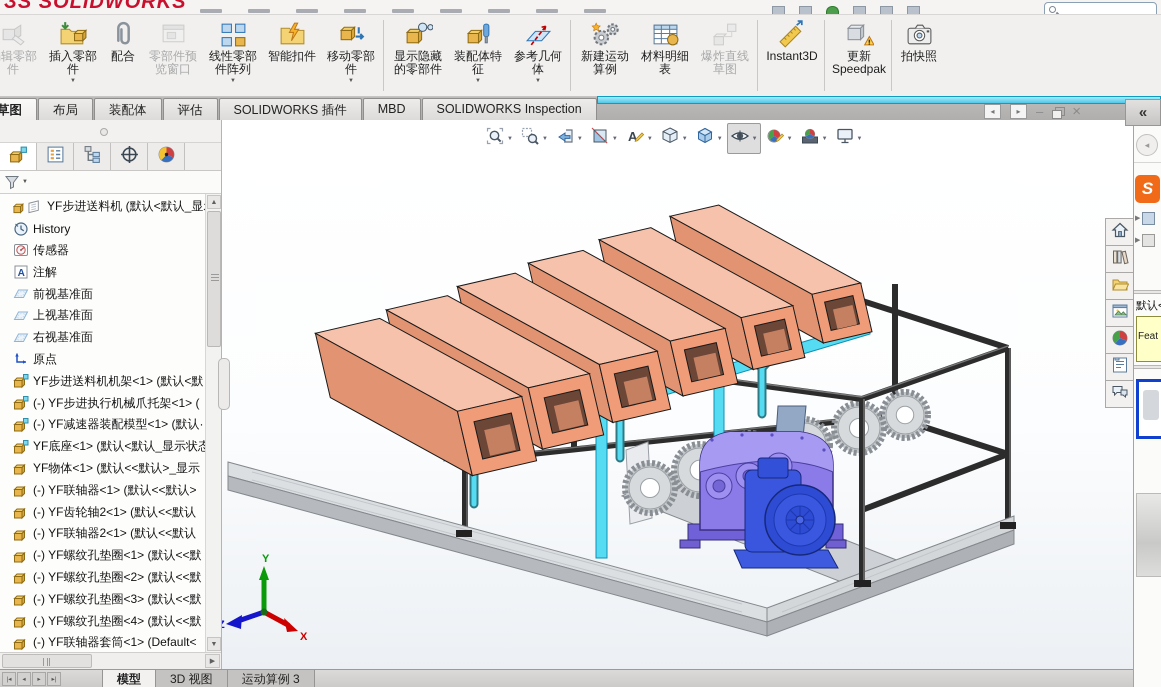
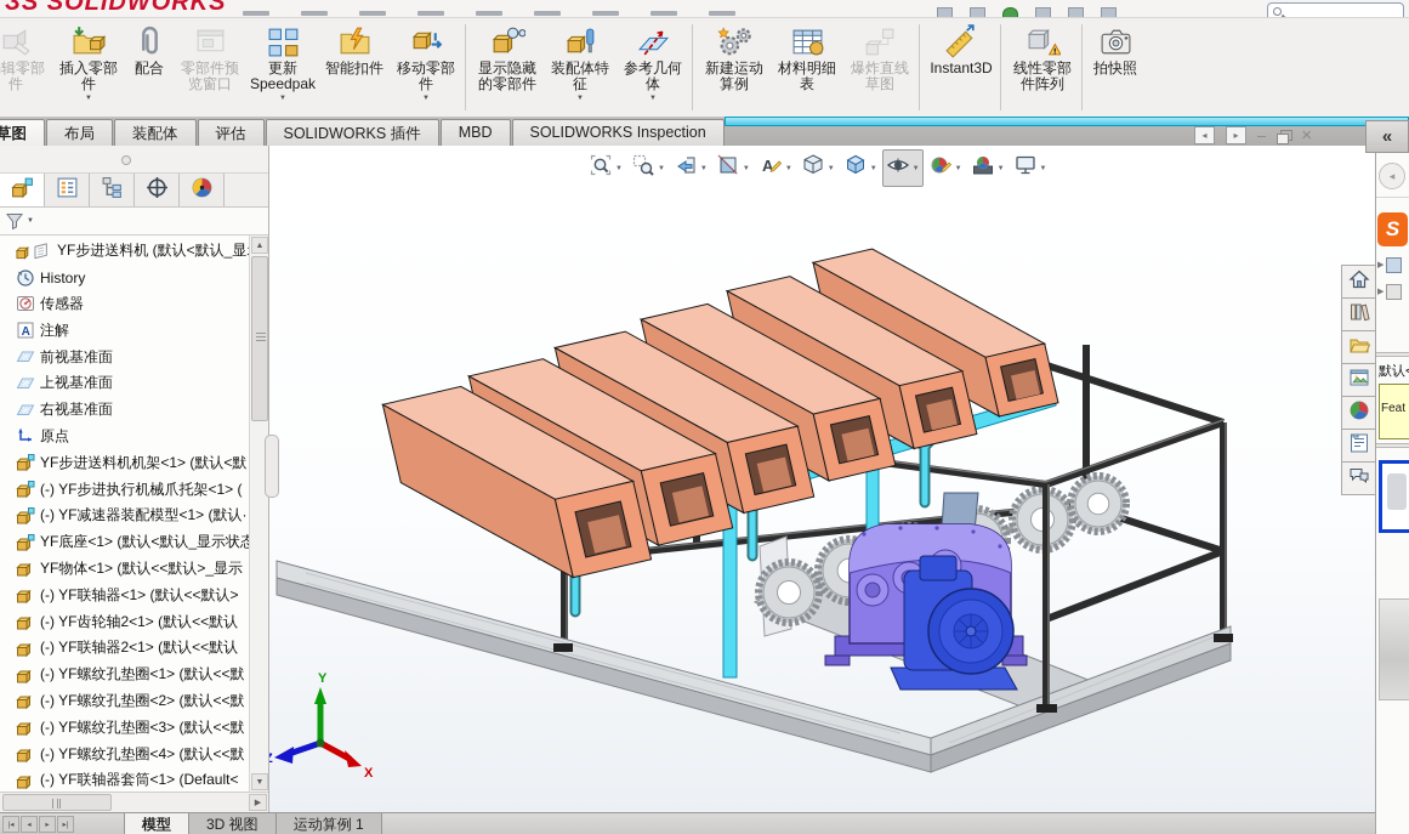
  ЗS SOLIDWORKS
  辑零部件
  插入零部件
  配合
  零部件预览窗口
- 线性零部件阵列
+ 更新Speedpak
  智能扣件
  移动零部件
  显示隐藏的零部件
  装配体特征
  参考几何体
  新建运动算例
  材料明细表
  爆炸直线草图
  Instant3D
- 更新Speedpak
+ 线性零部件阵列
  拍快照
  草图
  布局
  装配体
  评估
  SOLIDWORKS 插件
  MBD
  SOLIDWORKS Inspection
  YF步进送料机 (默认<默认_显
  History
  传感器
  A
  注解
  前视基准面
  上视基准面
  右视基准面
  原点
  YF步进送料机机架<1> (默认<默
  (-) YF步进执行机械爪托架<1> (
  (-) YF减速器装配模型<1> (默认·
  YF底座<1> (默认<默认_显示状
  YF物体<1> (默认<<默认>_显示
  (-) YF联轴器<1> (默认<<默认>
  (-) YF齿轮轴2<1> (默认<<默认
  (-) YF联轴器2<1> (默认<<默认
  (-) YF螺纹孔垫圈<1> (默认<<默
  (-) YF螺纹孔垫圈<2> (默认<<默
  (-) YF螺纹孔垫圈<3> (默认<<默
  (-) YF螺纹孔垫圈<4> (默认<<默
  (-) YF联轴器套筒<1> (Default<
  A
  Y
  X
  Z
  ◂
  ▸
  –
  ×
  «
  ◂
  S
  Feat
  模型
  3D 视图
- 运动算例 3
+ 运动算例 1
